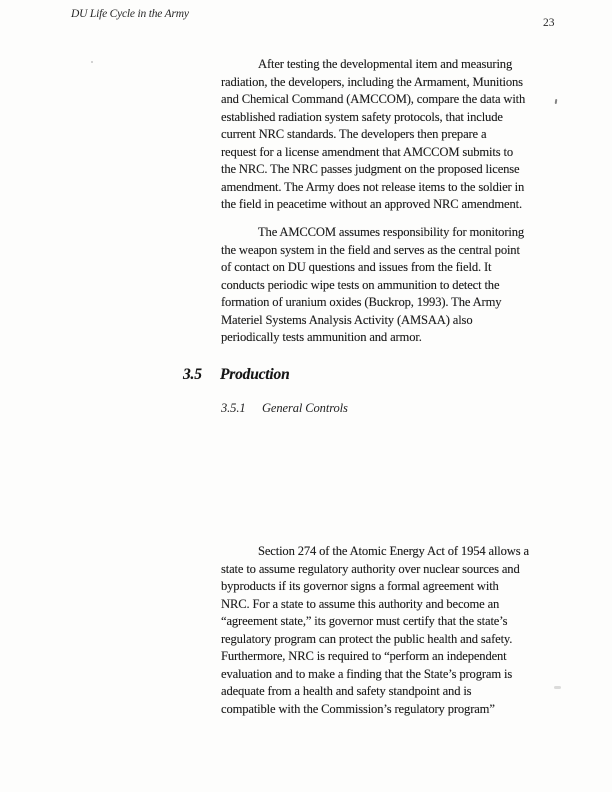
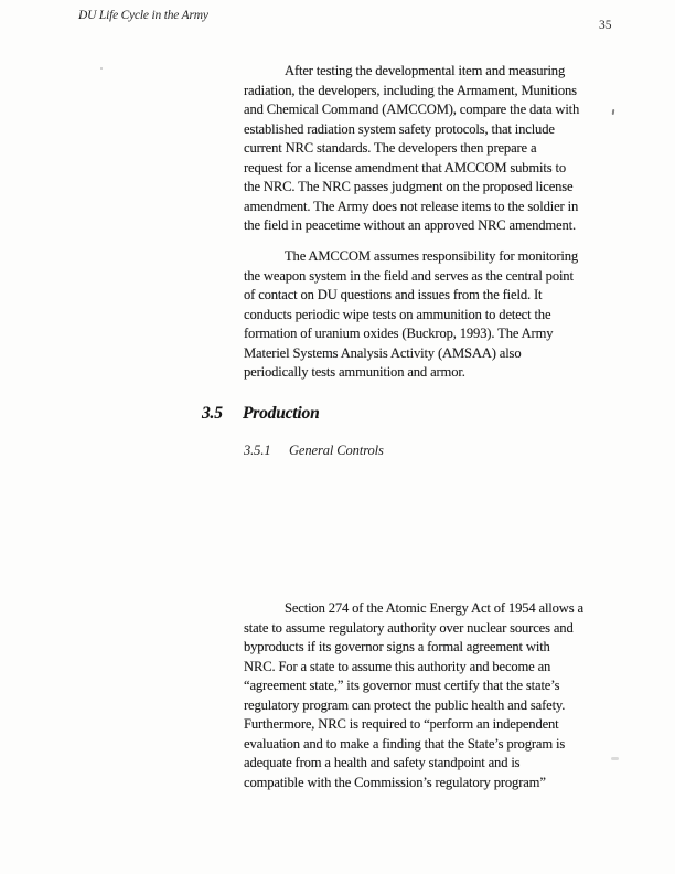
  DU Life Cycle in the Army
- 23
+ 35
  After testing the developmental item and measuring
  radiation, the developers, including the Armament, Munitions
  and Chemical Command (AMCCOM), compare the data with
  established radiation system safety protocols, that include
  current NRC standards. The developers then prepare a
  request for a license amendment that AMCCOM submits to
  the NRC. The NRC passes judgment on the proposed license
  amendment. The Army does not release items to the soldier in
  the field in peacetime without an approved NRC amendment.
  The AMCCOM assumes responsibility for monitoring
  the weapon system in the field and serves as the central point
  of contact on DU questions and issues from the field. It
  conducts periodic wipe tests on ammunition to detect the
  formation of uranium oxides (Buckrop, 1993). The Army
  Materiel Systems Analysis Activity (AMSAA) also
  periodically tests ammunition and armor.
  3.5 Production
  3.5.1 General Controls
  Section 274 of the Atomic Energy Act of 1954 allows a
  state to assume regulatory authority over nuclear sources and
  byproducts if its governor signs a formal agreement with
  NRC. For a state to assume this authority and become an
  “agreement state,” its governor must certify that the state’s
  regulatory program can protect the public health and safety.
  Furthermore, NRC is required to “perform an independent
  evaluation and to make a finding that the State’s program is
  adequate from a health and safety standpoint and is
  compatible with the Commission’s regulatory program”
